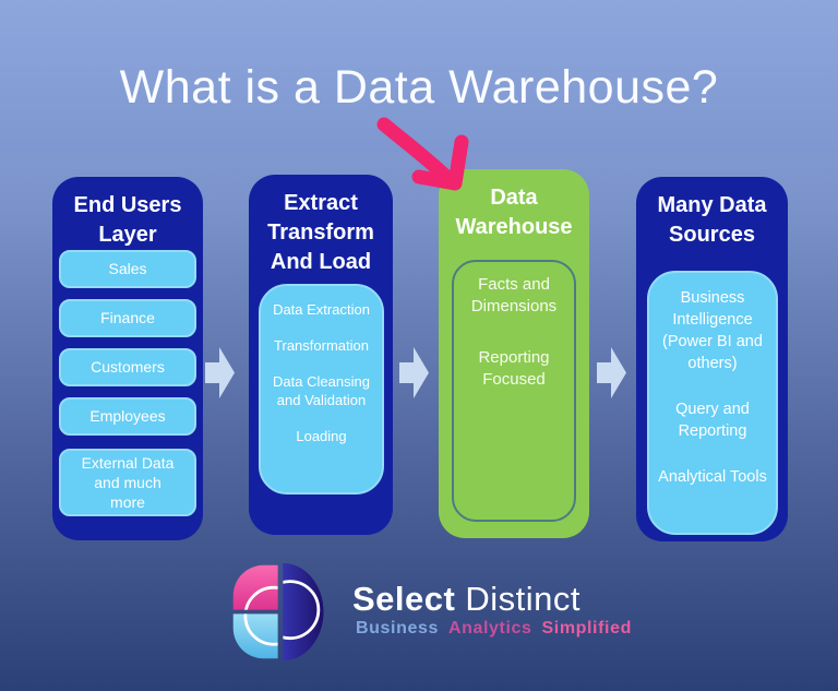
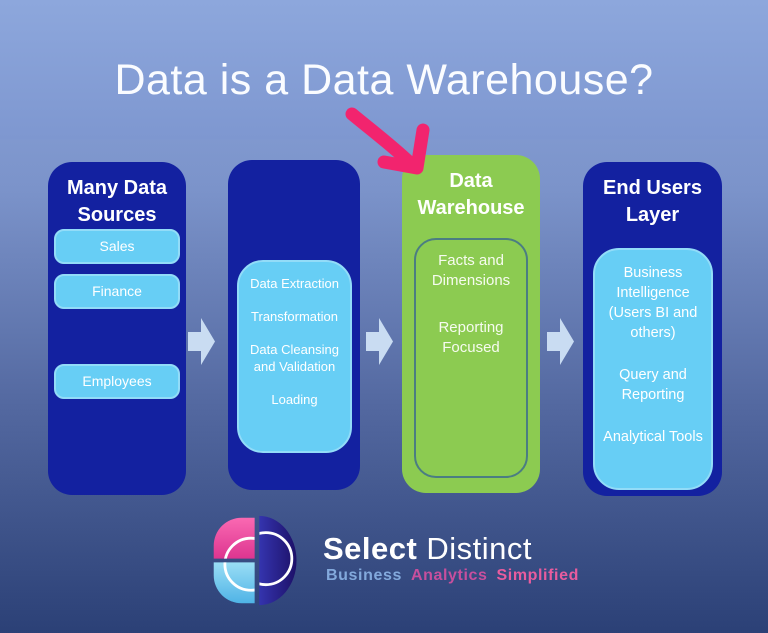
- What is a Data Warehouse?
+ Data is a Data Warehouse?
- End Users Layer
+ Many Data Sources
  Sales
  Finance
- Customers
  Employees
- External Data and much more
- Extract Transform And Load
  Data Extraction
  Transformation
  Data Cleansing and Validation
  Loading
  Data Warehouse
  Facts and Dimensions
  Reporting Focused
- Many Data Sources
+ End Users Layer
- Business Intelligence (Power BI and others)
+ Business Intelligence (Users BI and others)
  Query and Reporting
  Analytical Tools
  Select Distinct
  Business Analytics Simplified
